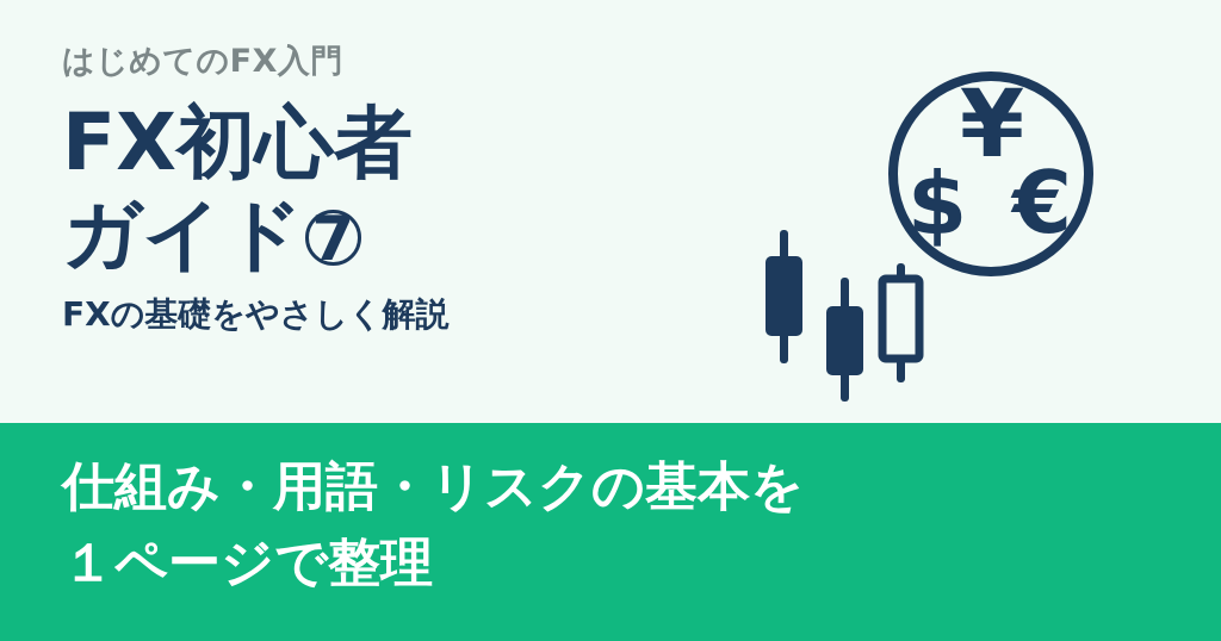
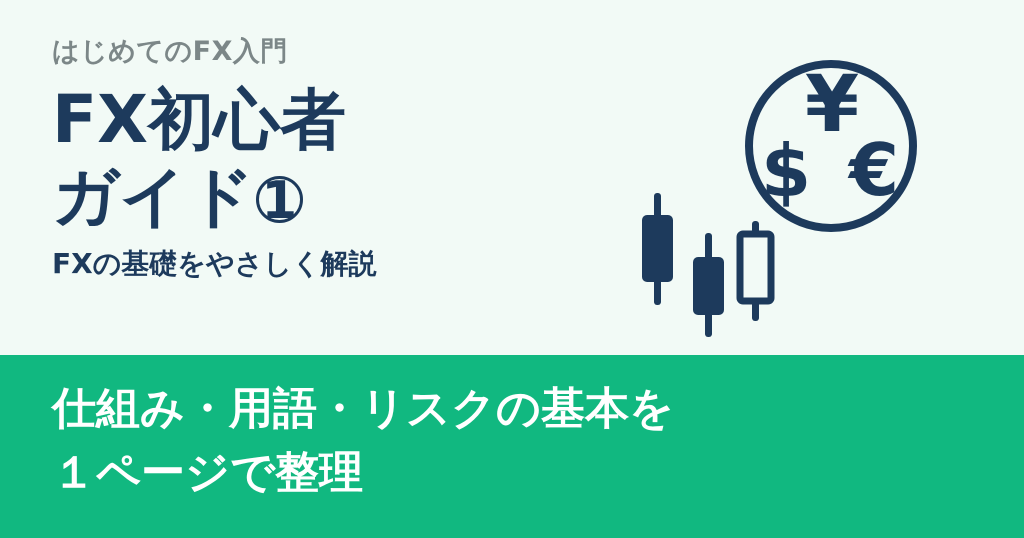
  はじめてのFX入門
  FX初心者
- ガイド7
+ ガイド1
  FXの基礎をやさしく解説
  ¥
  $
  €
  仕組み・用語・リスクの基本を
  １ページで整理
